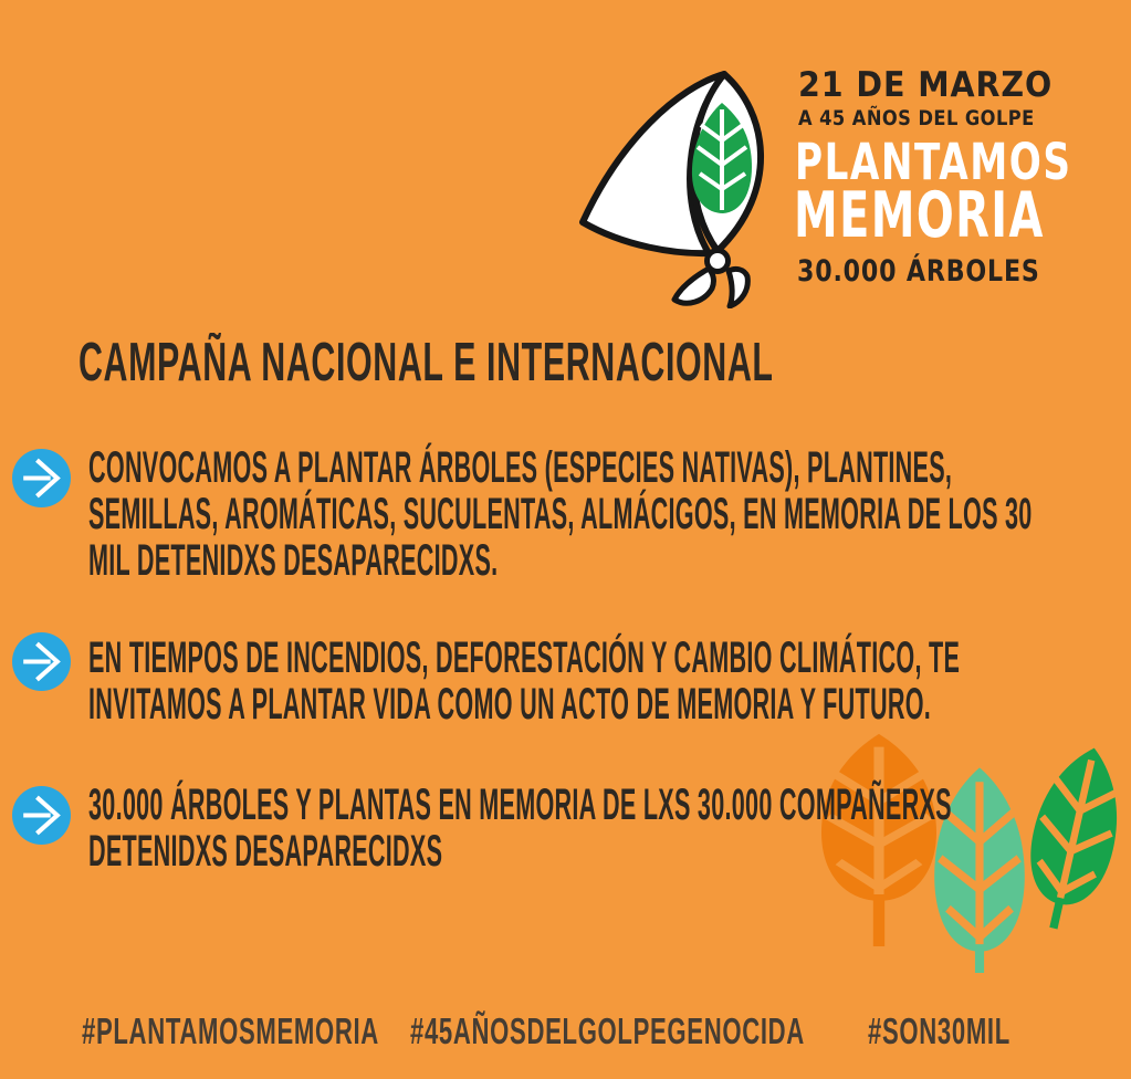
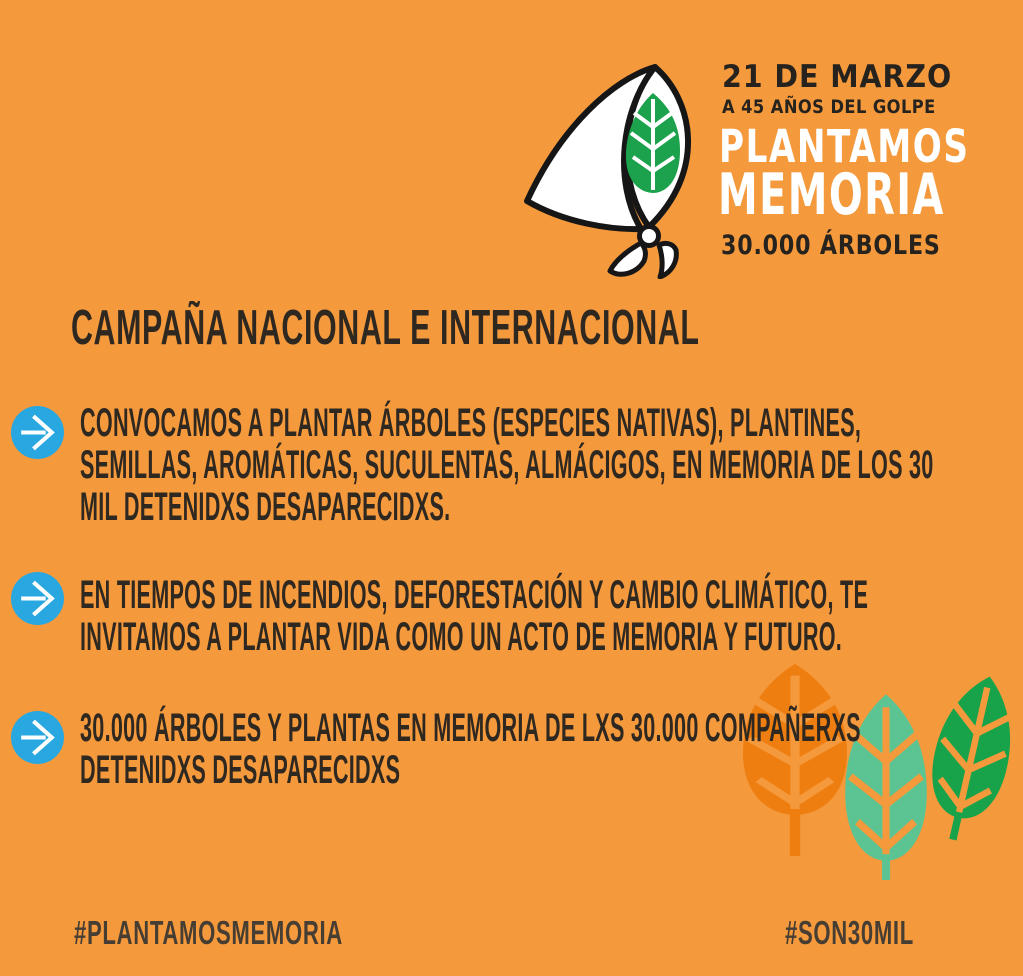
  21 DE MARZO
  A 45 AÑOS DEL GOLPE
  PLANTAMOS
  MEMORIA
  30.000 ÁRBOLES
  CAMPAÑA NACIONAL E INTERNACIONAL
  CONVOCAMOS A PLANTAR ÁRBOLES (ESPECIES NATIVAS), PLANTINES,
  SEMILLAS, AROMÁTICAS, SUCULENTAS, ALMÁCIGOS, EN MEMORIA DE LOS 30
  MIL DETENIDXS DESAPARECIDXS.
  EN TIEMPOS DE INCENDIOS, DEFORESTACIÓN Y CAMBIO CLIMÁTICO, TE
  INVITAMOS A PLANTAR VIDA COMO UN ACTO DE MEMORIA Y FUTURO.
  30.000 ÁRBOLES Y PLANTAS EN MEMORIA DE LXS 30.000 COMPAÑERXS
  DETENIDXS DESAPARECIDXS
  #PLANTAMOSMEMORIA
- #45AÑOSDELGOLPEGENOCIDA
  #SON30MIL
